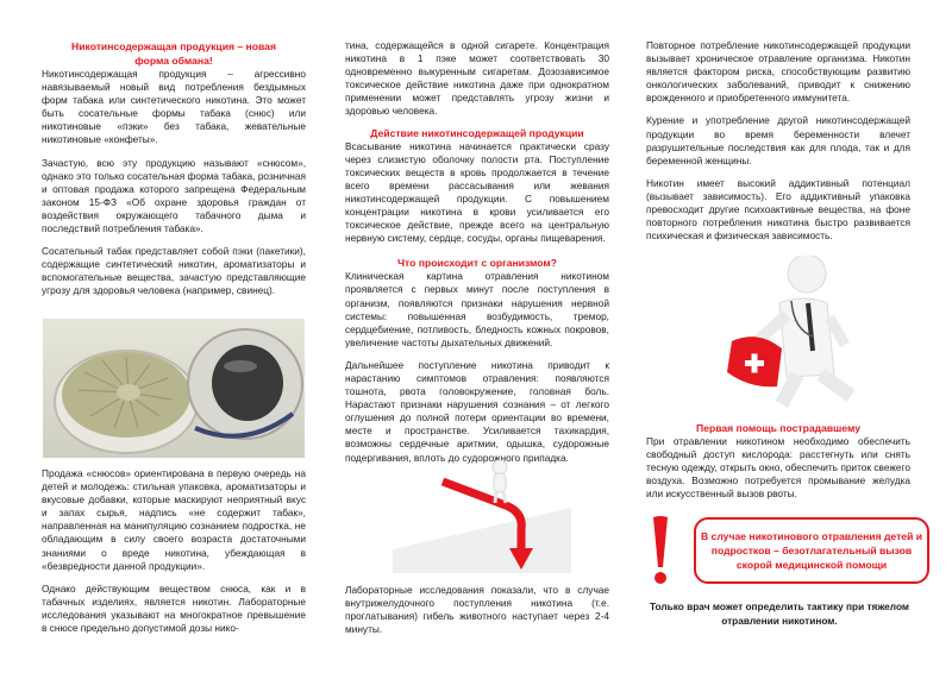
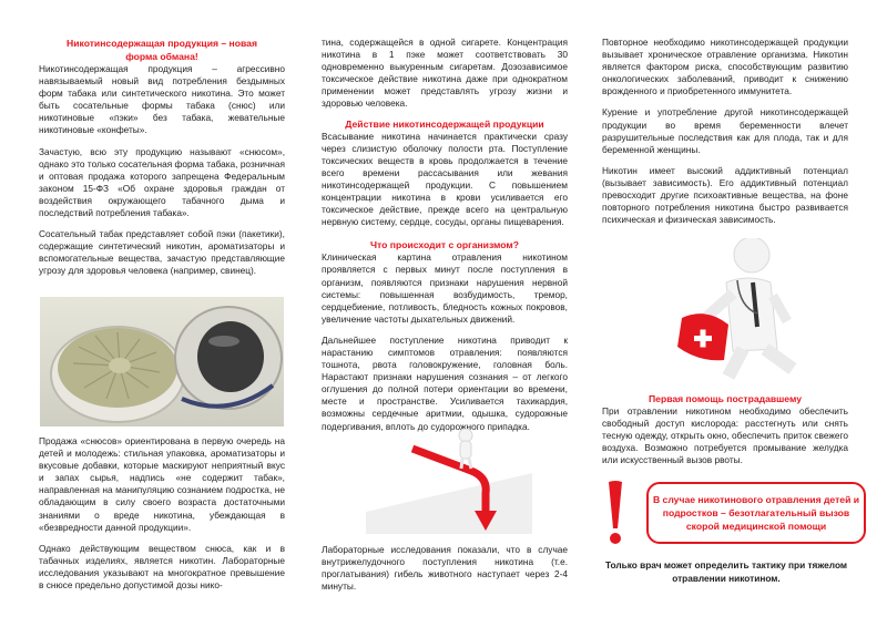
  Никотинсодержащая продукция – новая
  форма обмана!
  Никотинсодержащая продукция – агрессивно навязываемый новый вид потребления бездымных форм табака или синтетического никотина. Это может быть сосательные формы табака (снюс) или никотиновые «пэки» без табака, жевательные никотиновые «конфеты».
  Зачастую, всю эту продукцию называют «снюсом», однако это только сосательная форма табака, розничная и оптовая продажа которого запрещена Федеральным законом 15-ФЗ «Об охране здоровья граждан от воздействия окружающего табачного дыма и последствий потребления табака».
  Сосательный табак представляет собой пэки (пакетики), содержащие синтетический никотин, ароматизаторы и вспомогательные вещества, зачастую представляющие угрозу для здоровья человека (например, свинец).
  Продажа «снюсов» ориентирована в первую очередь на детей и молодежь: стильная упаковка, ароматизаторы и вкусовые добавки, которые маскируют неприятный вкус и запах сырья, надпись «не содержит табак», направленная на манипуляцию сознанием подростка, не обладающим в силу своего возраста достаточными знаниями о вреде никотина, убеждающая в «безвредности данной продукции».
  Однако действующим веществом снюса, как и в табачных изделиях, является никотин. Лабораторные исследования указывают на многократное превышение в снюсе предельно допустимой дозы нико-
  тина, содержащейся в одной сигарете. Концентрация никотина в 1 пэке может соответствовать 30 одновременно выкуренным сигаретам. Дозозависимое токсическое действие никотина даже при однократном применении может представлять угрозу жизни и здоровью человека.
  Действие никотинсодержащей продукции
  Всасывание никотина начинается практически сразу через слизистую оболочку полости рта. Поступление токсических веществ в кровь продолжается в течение всего времени рассасывания или жевания никотинсодержащей продукции. С повышением концентрации никотина в крови усиливается его токсическое действие, прежде всего на центральную нервную систему, сердце, сосуды, органы пищеварения.
  Что происходит с организмом?
  Клиническая картина отравления никотином проявляется с первых минут после поступления в организм, появляются признаки нарушения нервной системы: повышенная возбудимость, тремор, сердцебиение, потливость, бледность кожных покровов, увеличение частоты дыхательных движений.
  Дальнейшее поступление никотина приводит к нарастанию симптомов отравления: появляются тошнота, рвота головокружение, головная боль. Нарастают признаки нарушения сознания – от легкого оглушения до полной потери ориентации во времени, месте и пространстве. Усиливается тахикардия, возможны сердечные аритмии, одышка, судорожные подергивания, вплоть до судорожного припадка.
  Лабораторные исследования показали, что в случае внутрижелудочного поступления никотина (т.е. проглатывания) гибель животного наступает через 2-4 минуты.
- Повторное потребление никотинсодержащей продукции вызывает хроническое отравление организма. Никотин является фактором риска, способствующим развитию онкологических заболеваний, приводит к снижению врожденного и приобретенного иммунитета.
+ Повторное необходимо никотинсодержащей продукции вызывает хроническое отравление организма. Никотин является фактором риска, способствующим развитию онкологических заболеваний, приводит к снижению врожденного и приобретенного иммунитета.
  Курение и употребление другой никотинсодержащей продукции во время беременности влечет разрушительные последствия как для плода, так и для беременной женщины.
- Никотин имеет высокий аддиктивный потенциал (вызывает зависимость). Его аддиктивный упаковка превосходит другие психоактивные вещества, на фоне повторного потребления никотина быстро развивается психическая и физическая зависимость.
+ Никотин имеет высокий аддиктивный потенциал (вызывает зависимость). Его аддиктивный потенциал превосходит другие психоактивные вещества, на фоне повторного потребления никотина быстро развивается психическая и физическая зависимость.
  Первая помощь пострадавшему
  При отравлении никотином необходимо обеспечить свободный доступ кислорода: расстегнуть или снять тесную одежду, открыть окно, обеспечить приток свежего воздуха. Возможно потребуется промывание желудка или искусственный вызов рвоты.
  В случае никотинового отравления детей и подростков – безотлагательный вызов скорой медицинской помощи
  Только врач может определить тактику при тяжелом отравлении никотином.
